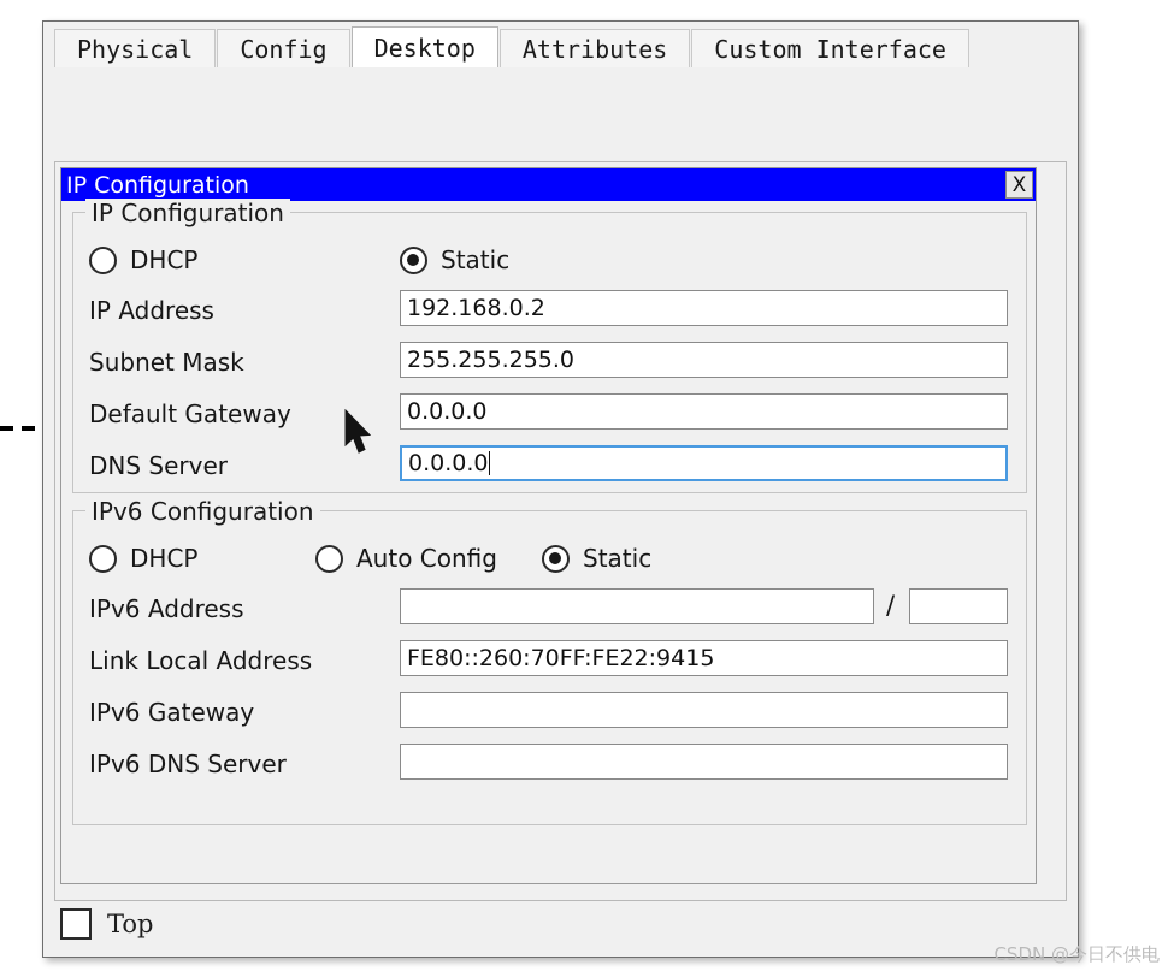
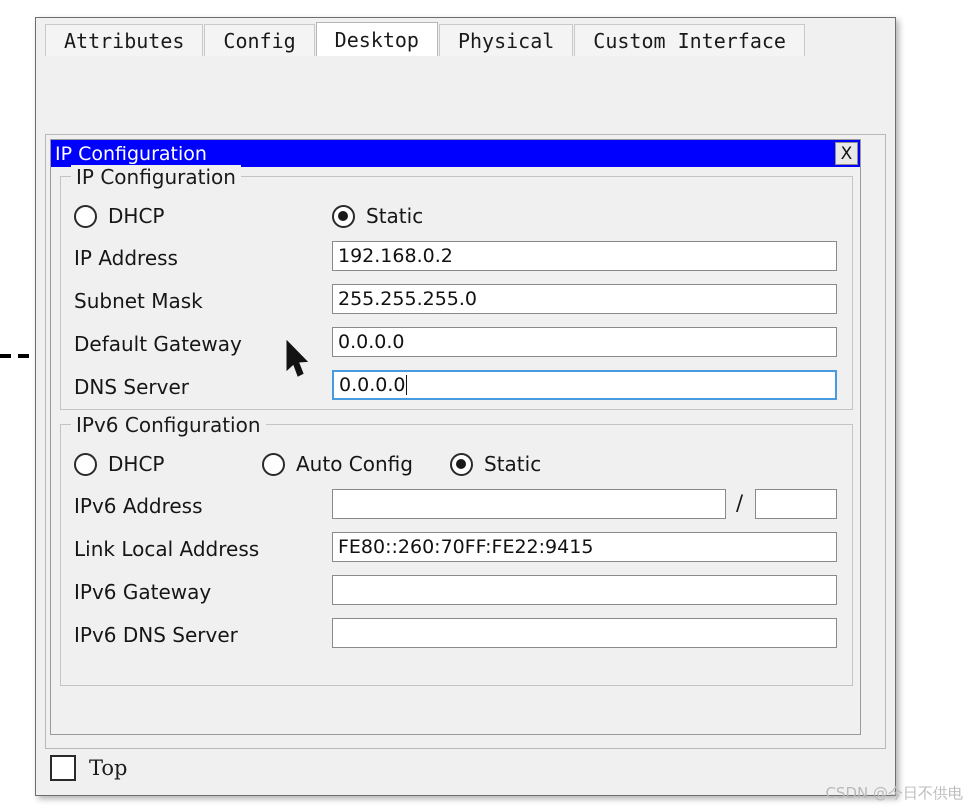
- Physical
+ Attributes
  Config
  Desktop
- Attributes
+ Physical
  Custom Interface
  IP Configuration
  X
  IP Configuration
  DHCP
  Static
  IP Address
  192.168.0.2
  Subnet Mask
  255.255.255.0
  Default Gateway
  0.0.0.0
  DNS Server
  0.0.0.0
  IPv6 Configuration
  DHCP
  Auto Config
  Static
  IPv6 Address
  /
  Link Local Address
  FE80::260:70FF:FE22:9415
  IPv6 Gateway
  IPv6 DNS Server
  Top
  CSDN @今日不供电
